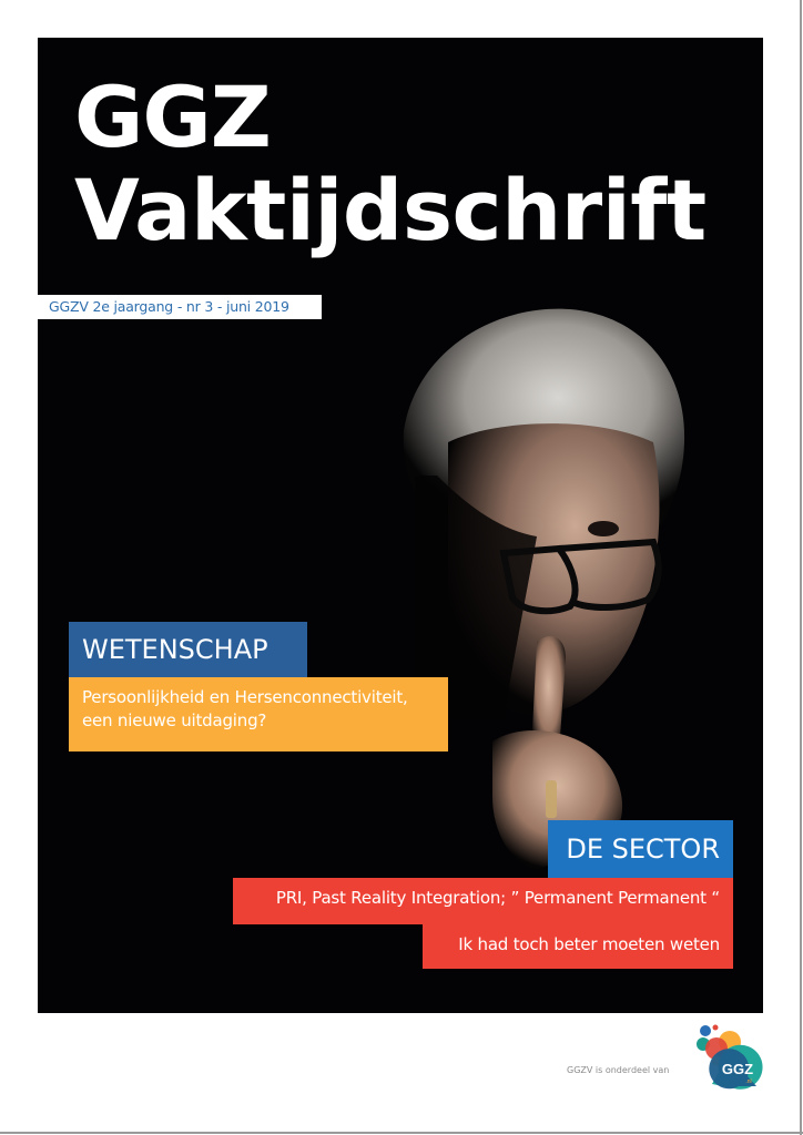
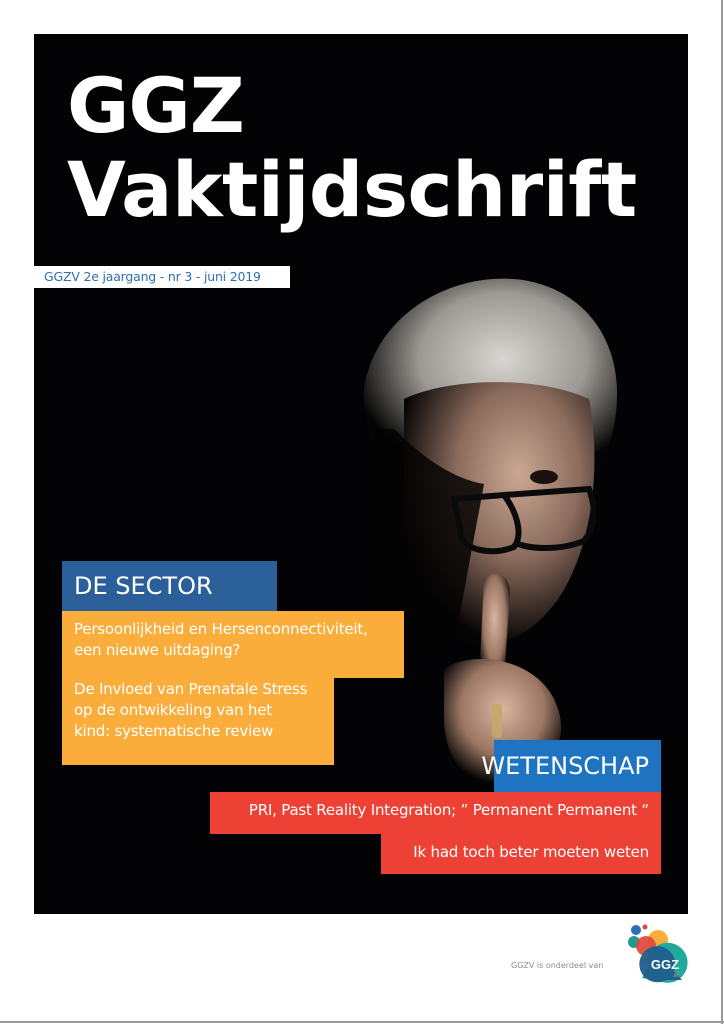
  GGZ
  Vaktijdschrift
  GGZV 2e jaargang - nr 3 - juni 2019
- WETENSCHAP
+ DE SECTOR
  Persoonlijkheid en Hersenconnectiviteit,
  een nieuwe uitdaging?
+ De Invloed van Prenatale Stress
+ op de ontwikkeling van het
+ kind: systematische review
- DE SECTOR
+ WETENSCHAP
  PRI, Past Reality Integration; ” Permanent Permanent “
  Ik had toch beter moeten weten
  GGZV is onderdeel van
  GGZ
